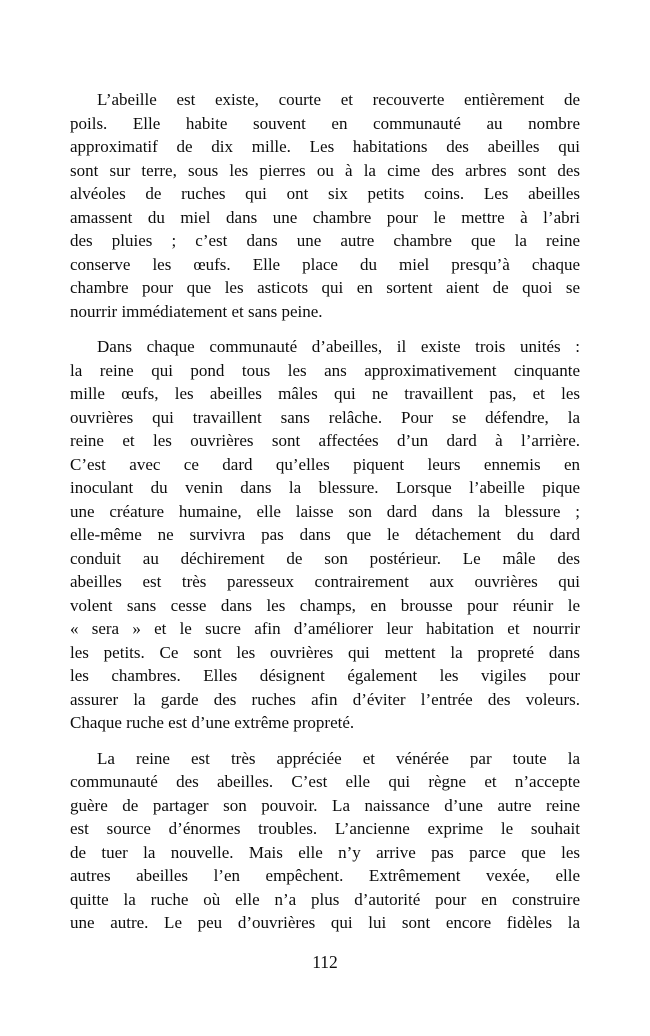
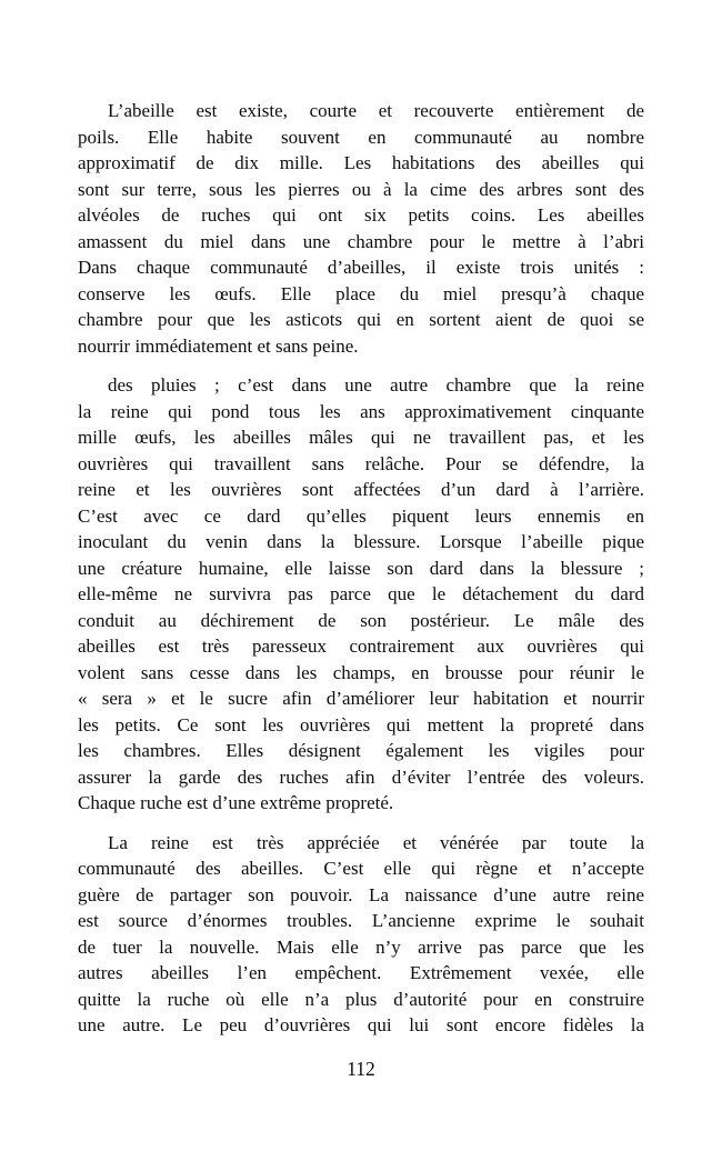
  L’abeille est existe, courte et recouverte entièrement de
  poils. Elle habite souvent en communauté au nombre
  approximatif de dix mille. Les habitations des abeilles qui
  sont sur terre, sous les pierres ou à la cime des arbres sont des
  alvéoles de ruches qui ont six petits coins. Les abeilles
  amassent du miel dans une chambre pour le mettre à l’abri
- des pluies ; c’est dans une autre chambre que la reine
+ Dans chaque communauté d’abeilles, il existe trois unités :
  conserve les œufs. Elle place du miel presqu’à chaque
  chambre pour que les asticots qui en sortent aient de quoi se
  nourrir immédiatement et sans peine.
- Dans chaque communauté d’abeilles, il existe trois unités :
+ des pluies ; c’est dans une autre chambre que la reine
  la reine qui pond tous les ans approximativement cinquante
  mille œufs, les abeilles mâles qui ne travaillent pas, et les
  ouvrières qui travaillent sans relâche. Pour se défendre, la
  reine et les ouvrières sont affectées d’un dard à l’arrière.
  C’est avec ce dard qu’elles piquent leurs ennemis en
  inoculant du venin dans la blessure. Lorsque l’abeille pique
  une créature humaine, elle laisse son dard dans la blessure ;
- elle-même ne survivra pas dans que le détachement du dard
+ elle-même ne survivra pas parce que le détachement du dard
  conduit au déchirement de son postérieur. Le mâle des
  abeilles est très paresseux contrairement aux ouvrières qui
  volent sans cesse dans les champs, en brousse pour réunir le
  « sera » et le sucre afin d’améliorer leur habitation et nourrir
  les petits. Ce sont les ouvrières qui mettent la propreté dans
  les chambres. Elles désignent également les vigiles pour
  assurer la garde des ruches afin d’éviter l’entrée des voleurs.
  Chaque ruche est d’une extrême propreté.
  La reine est très appréciée et vénérée par toute la
  communauté des abeilles. C’est elle qui règne et n’accepte
  guère de partager son pouvoir. La naissance d’une autre reine
  est source d’énormes troubles. L’ancienne exprime le souhait
  de tuer la nouvelle. Mais elle n’y arrive pas parce que les
  autres abeilles l’en empêchent. Extrêmement vexée, elle
  quitte la ruche où elle n’a plus d’autorité pour en construire
  une autre. Le peu d’ouvrières qui lui sont encore fidèles la
  112
